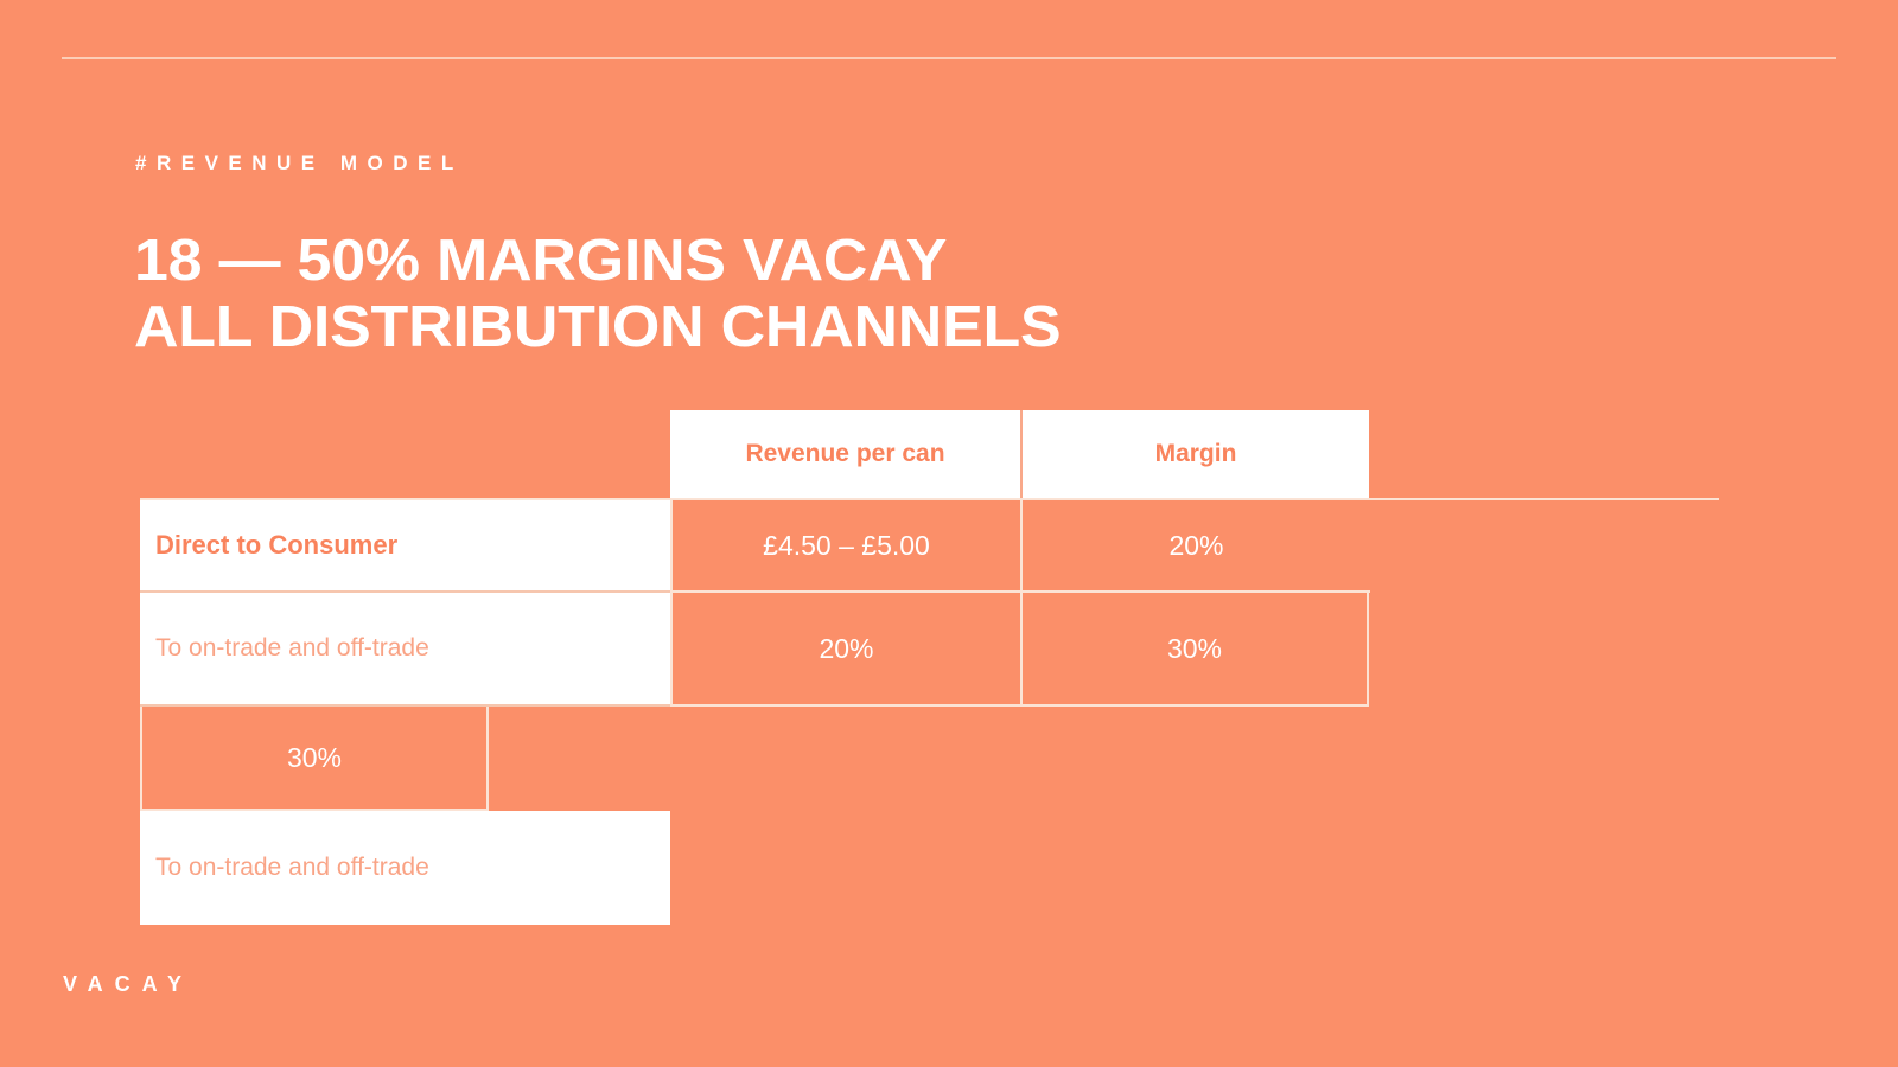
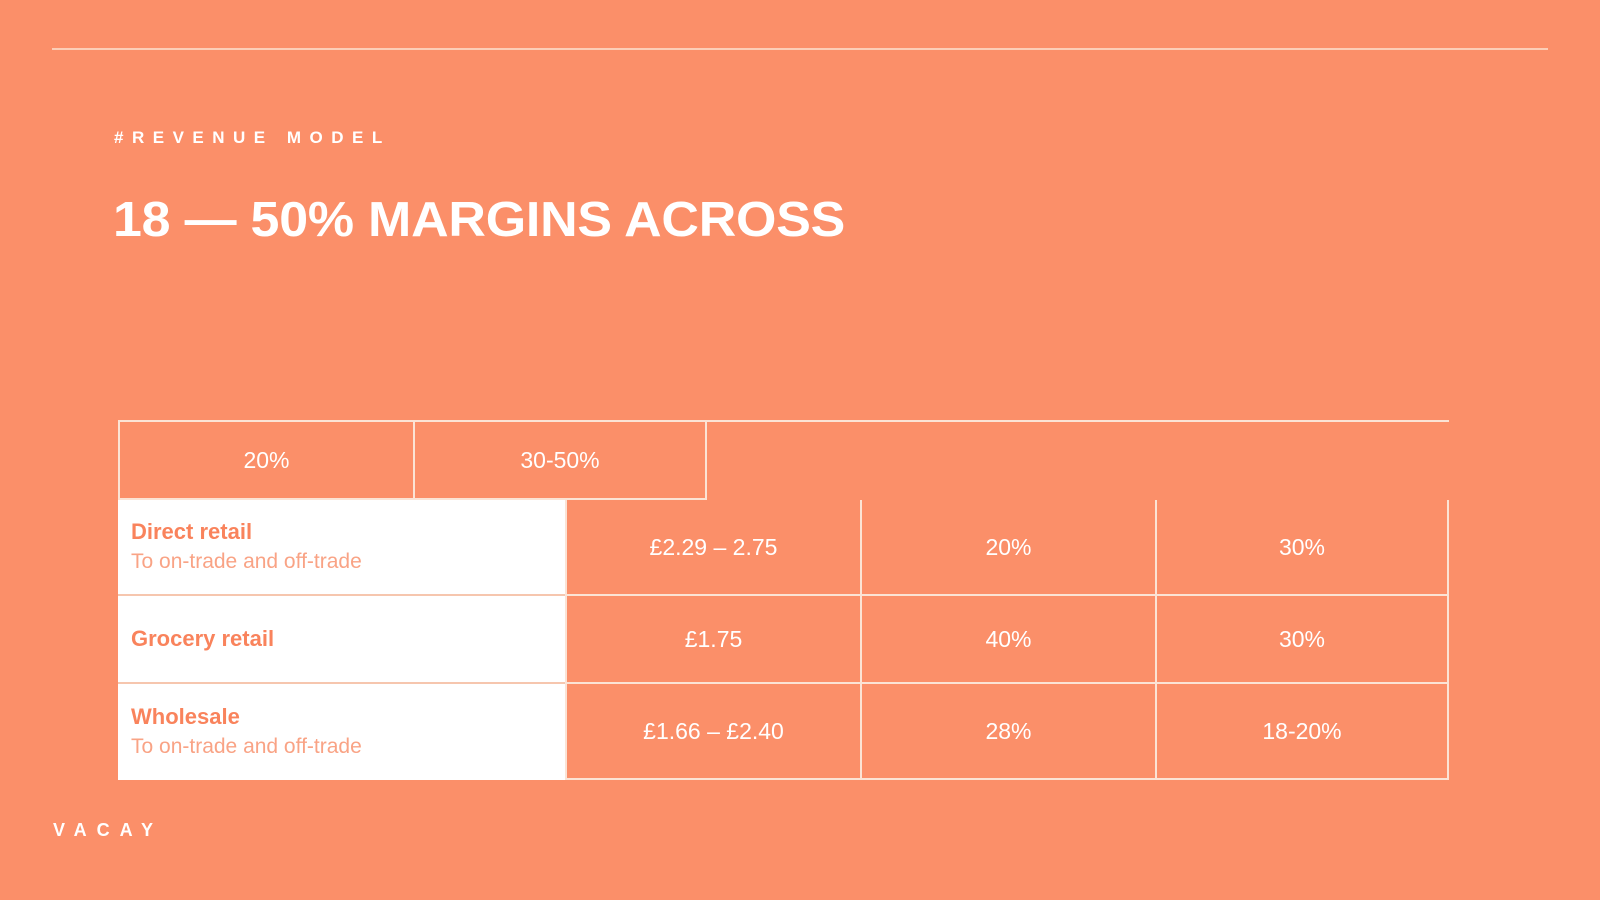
  #REVENUE MODEL
- 18 — 50% MARGINS VACAY
+ 18 — 50% MARGINS ACROSS
- ALL DISTRIBUTION CHANNELS
- Revenue per can
- Margin
- Direct to Consumer
- £4.50 – £5.00
  20%
+ 30-50%
+ Direct retail
  To on-trade and off-trade
+ £2.29 – 2.75
  20%
  30%
+ Grocery retail
+ £1.75
+ 40%
  30%
+ Wholesale
  To on-trade and off-trade
+ £1.66 – £2.40
+ 28%
+ 18-20%
  VACAY
